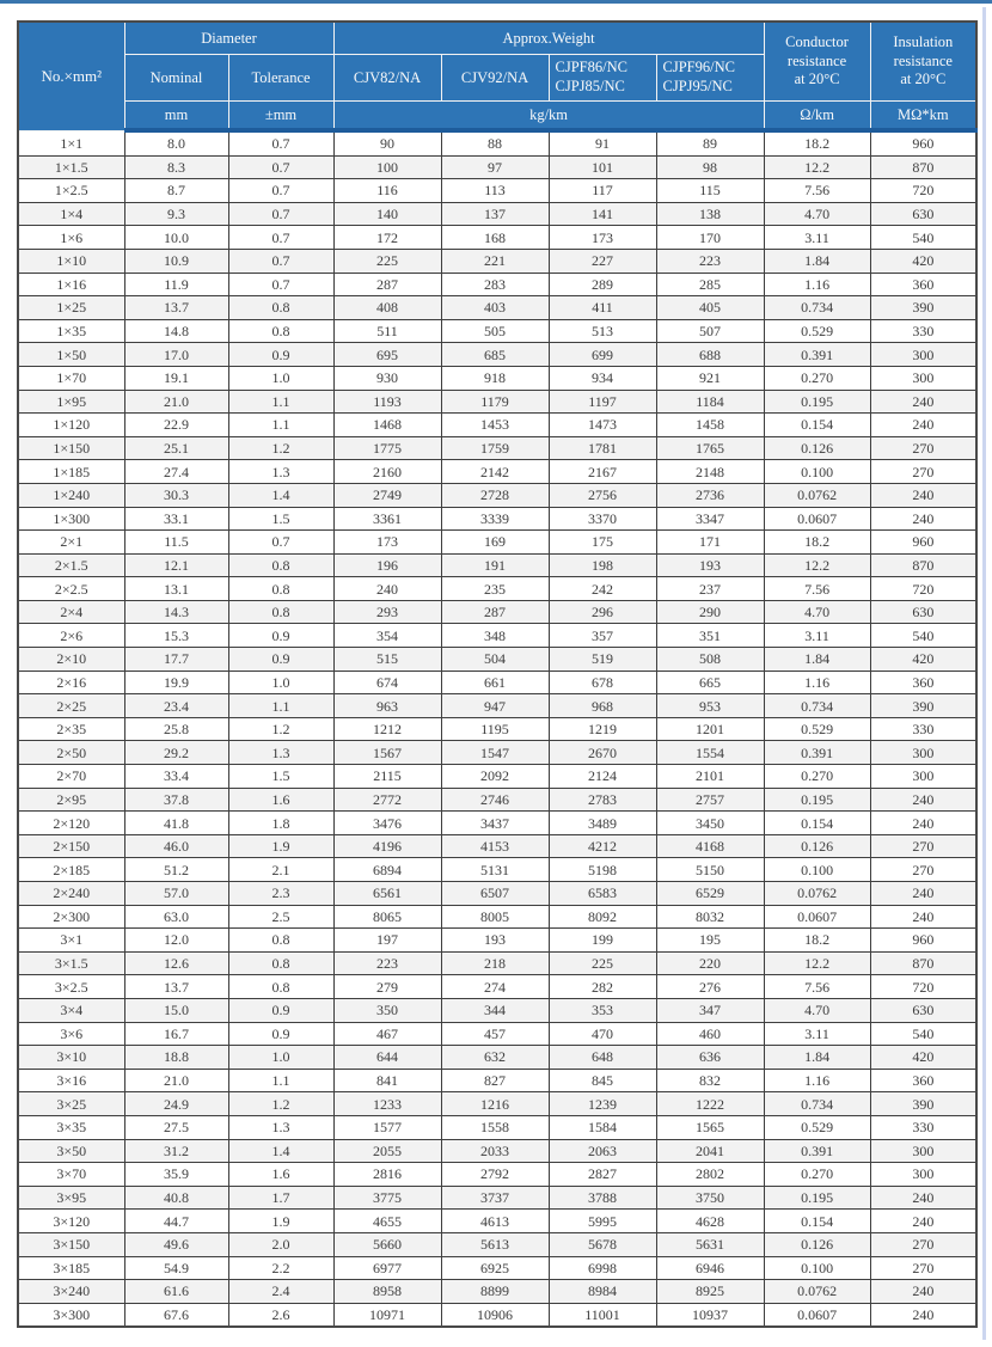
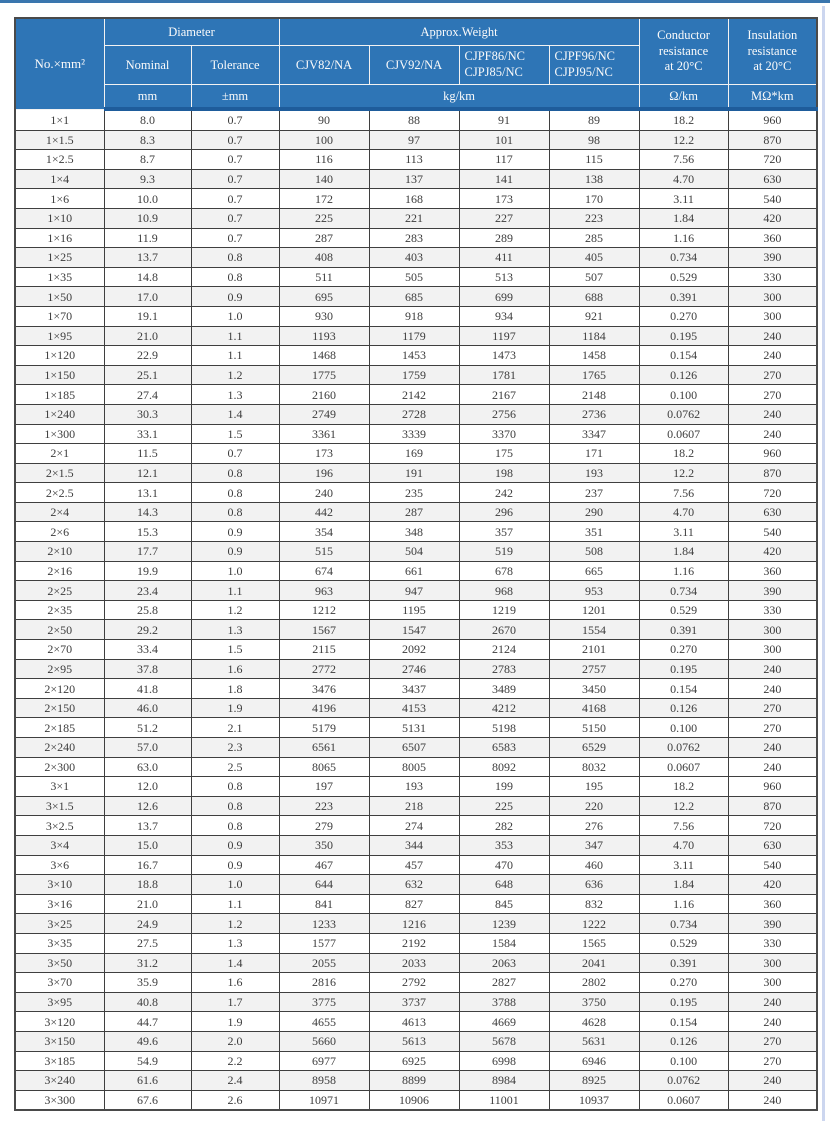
  No.×mm²	Diameter	Approx.Weight	Conductor resistance at 20°C	Insulation resistance at 20°C
  Nominal	Tolerance	CJV82/NA	CJV92/NA	CJPF86/NC CJPJ85/NC	CJPF96/NC CJPJ95/NC
  mm	±mm	kg/km	Ω/km	MΩ*km
  1×1	8.0	0.7	90	88	91	89	18.2	960
  1×1.5	8.3	0.7	100	97	101	98	12.2	870
  1×2.5	8.7	0.7	116	113	117	115	7.56	720
  1×4	9.3	0.7	140	137	141	138	4.70	630
  1×6	10.0	0.7	172	168	173	170	3.11	540
  1×10	10.9	0.7	225	221	227	223	1.84	420
  1×16	11.9	0.7	287	283	289	285	1.16	360
  1×25	13.7	0.8	408	403	411	405	0.734	390
  1×35	14.8	0.8	511	505	513	507	0.529	330
  1×50	17.0	0.9	695	685	699	688	0.391	300
  1×70	19.1	1.0	930	918	934	921	0.270	300
  1×95	21.0	1.1	1193	1179	1197	1184	0.195	240
  1×120	22.9	1.1	1468	1453	1473	1458	0.154	240
  1×150	25.1	1.2	1775	1759	1781	1765	0.126	270
  1×185	27.4	1.3	2160	2142	2167	2148	0.100	270
  1×240	30.3	1.4	2749	2728	2756	2736	0.0762	240
  1×300	33.1	1.5	3361	3339	3370	3347	0.0607	240
  2×1	11.5	0.7	173	169	175	171	18.2	960
  2×1.5	12.1	0.8	196	191	198	193	12.2	870
  2×2.5	13.1	0.8	240	235	242	237	7.56	720
- 2×4	14.3	0.8	293	287	296	290	4.70	630
+ 2×4	14.3	0.8	442	287	296	290	4.70	630
  2×6	15.3	0.9	354	348	357	351	3.11	540
  2×10	17.7	0.9	515	504	519	508	1.84	420
  2×16	19.9	1.0	674	661	678	665	1.16	360
  2×25	23.4	1.1	963	947	968	953	0.734	390
  2×35	25.8	1.2	1212	1195	1219	1201	0.529	330
  2×50	29.2	1.3	1567	1547	2670	1554	0.391	300
  2×70	33.4	1.5	2115	2092	2124	2101	0.270	300
  2×95	37.8	1.6	2772	2746	2783	2757	0.195	240
  2×120	41.8	1.8	3476	3437	3489	3450	0.154	240
  2×150	46.0	1.9	4196	4153	4212	4168	0.126	270
- 2×185	51.2	2.1	6894	5131	5198	5150	0.100	270
+ 2×185	51.2	2.1	5179	5131	5198	5150	0.100	270
  2×240	57.0	2.3	6561	6507	6583	6529	0.0762	240
  2×300	63.0	2.5	8065	8005	8092	8032	0.0607	240
  3×1	12.0	0.8	197	193	199	195	18.2	960
  3×1.5	12.6	0.8	223	218	225	220	12.2	870
  3×2.5	13.7	0.8	279	274	282	276	7.56	720
  3×4	15.0	0.9	350	344	353	347	4.70	630
  3×6	16.7	0.9	467	457	470	460	3.11	540
  3×10	18.8	1.0	644	632	648	636	1.84	420
  3×16	21.0	1.1	841	827	845	832	1.16	360
  3×25	24.9	1.2	1233	1216	1239	1222	0.734	390
- 3×35	27.5	1.3	1577	1558	1584	1565	0.529	330
+ 3×35	27.5	1.3	1577	2192	1584	1565	0.529	330
  3×50	31.2	1.4	2055	2033	2063	2041	0.391	300
  3×70	35.9	1.6	2816	2792	2827	2802	0.270	300
  3×95	40.8	1.7	3775	3737	3788	3750	0.195	240
- 3×120	44.7	1.9	4655	4613	5995	4628	0.154	240
+ 3×120	44.7	1.9	4655	4613	4669	4628	0.154	240
  3×150	49.6	2.0	5660	5613	5678	5631	0.126	270
  3×185	54.9	2.2	6977	6925	6998	6946	0.100	270
  3×240	61.6	2.4	8958	8899	8984	8925	0.0762	240
  3×300	67.6	2.6	10971	10906	11001	10937	0.0607	240
